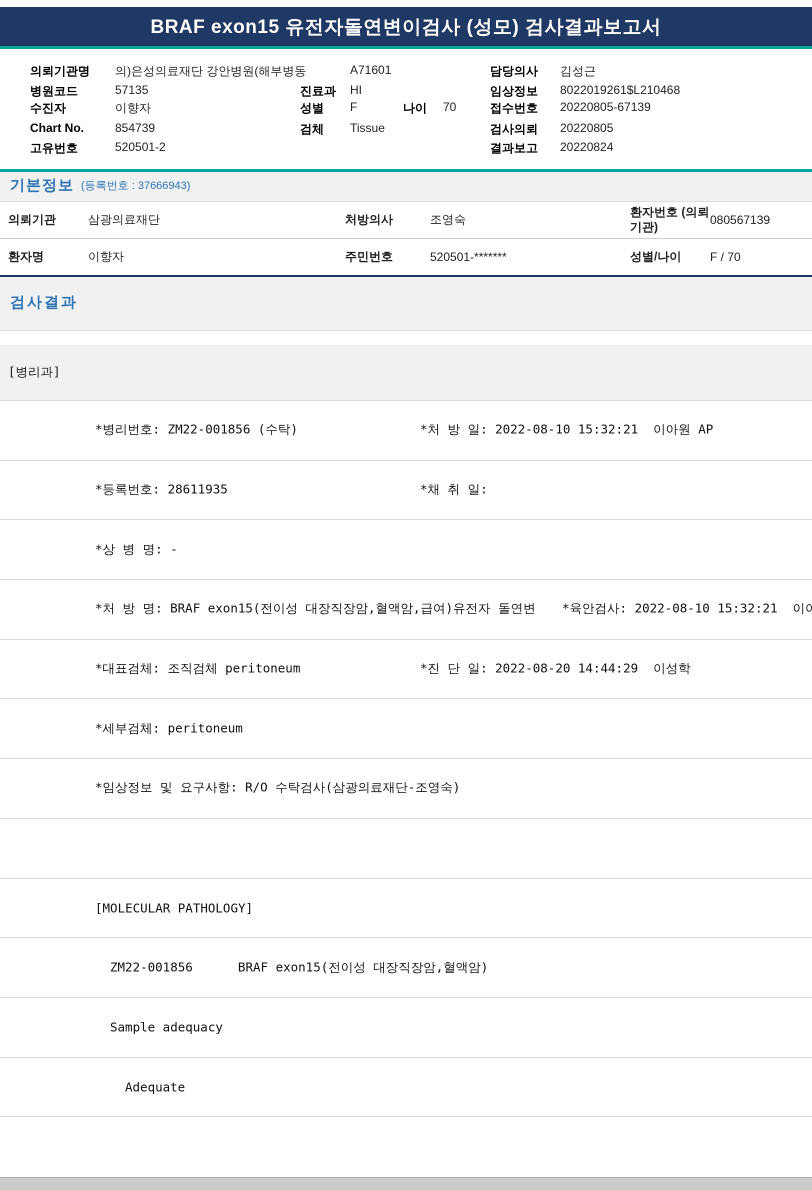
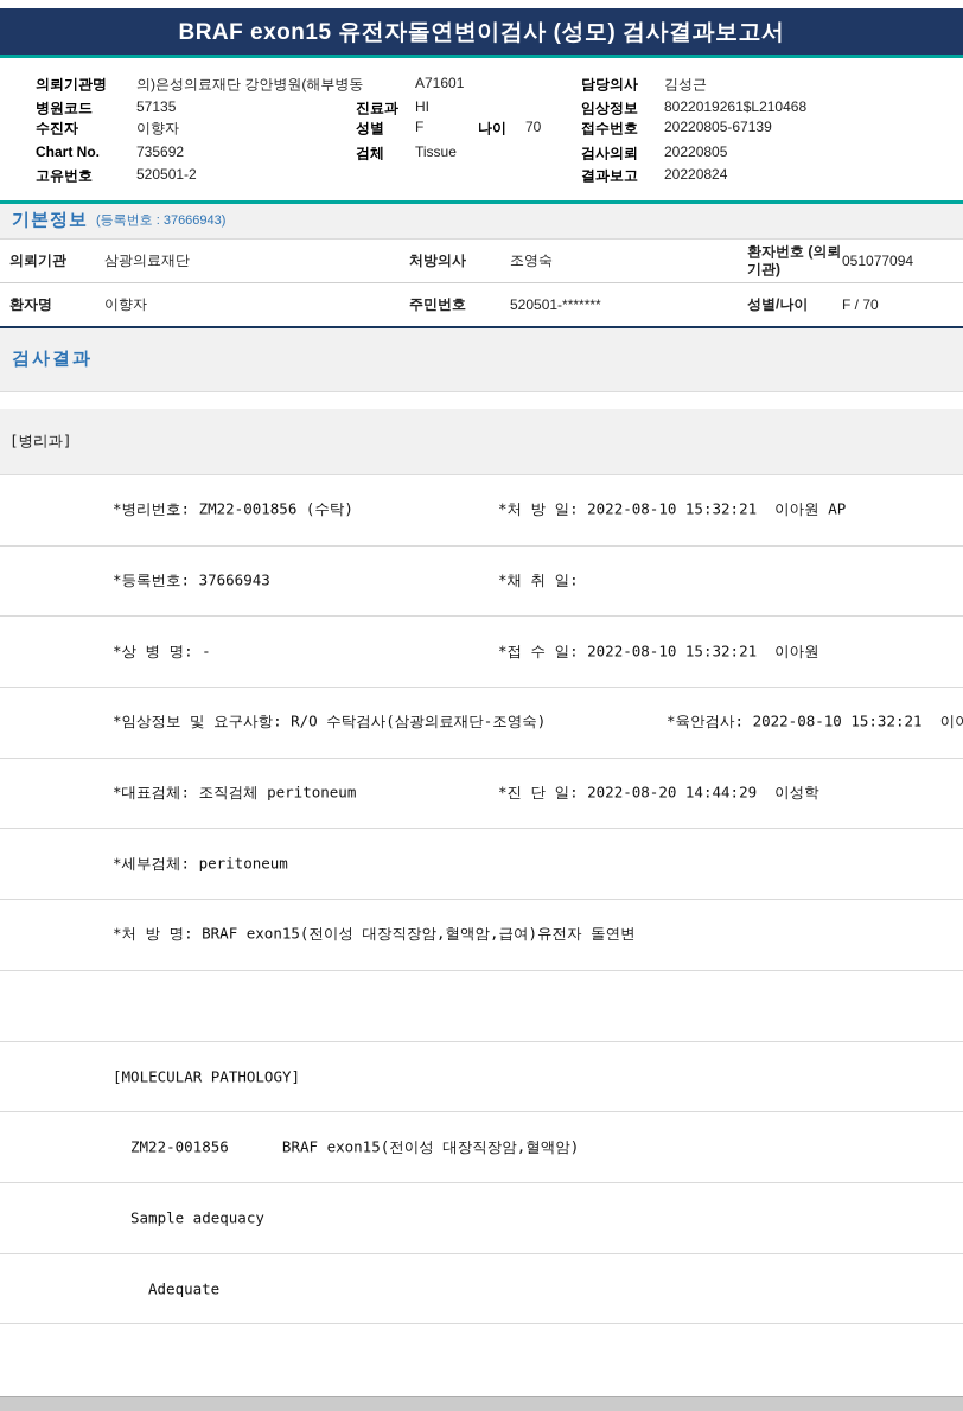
  BRAF exon15 유전자돌연변이검사 (성모) 검사결과보고서
  의뢰기관명
  의)은성의료재단 강안병원(해부병동
  A71601
  담당의사
  김성근
  병원코드
  57135
  진료과
  HI
  임상정보
  8022019261$L210468
  수진자
  이향자
  성별
  F
  나이
  70
  접수번호
  20220805-67139
  Chart No.
- 854739
+ 735692
  검체
  Tissue
  검사의뢰
  20220805
  고유번호
  520501-2
  결과보고
  20220824
  기본정보
  (등록번호 : 37666943)
  의뢰기관
  삼광의료재단
  처방의사
  조영숙
  환자번호 (의뢰기관)
- 080567139
+ 051077094
  환자명
  이향자
  주민번호
  520501-*******
  성별/나이
  F / 70
  검사결과
  [병리과]
  *병리번호: ZM22-001856 (수탁)
  *처 방 일: 2022-08-10 15:32:21 이아원 AP
- *등록번호: 28611935
+ *등록번호: 37666943
  *채 취 일:
  *상 병 명: -
+ *접 수 일: 2022-08-10 15:32:21 이아원
- *처 방 명: BRAF exon15(전이성 대장직장암,혈액암,급여)유전자 돌연변
+ *임상정보 및 요구사항: R/O 수탁검사(삼광의료재단-조영숙)
  *육안검사: 2022-08-10 15:32:21 이아
  *대표검체: 조직검체 peritoneum
  *진 단 일: 2022-08-20 14:44:29 이성학
  *세부검체: peritoneum
- *임상정보 및 요구사항: R/O 수탁검사(삼광의료재단-조영숙)
+ *처 방 명: BRAF exon15(전이성 대장직장암,혈액암,급여)유전자 돌연변
  [MOLECULAR PATHOLOGY]
  ZM22-001856 BRAF exon15(전이성 대장직장암,혈액암)
  Sample adequacy
  Adequate
